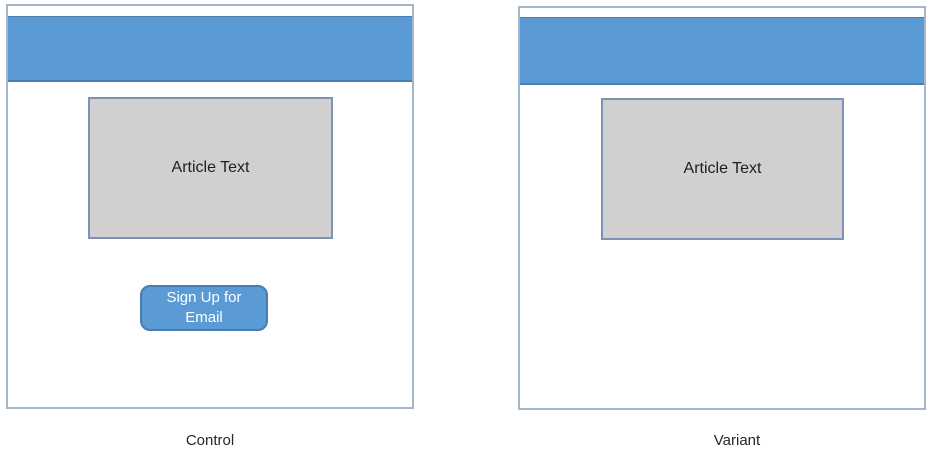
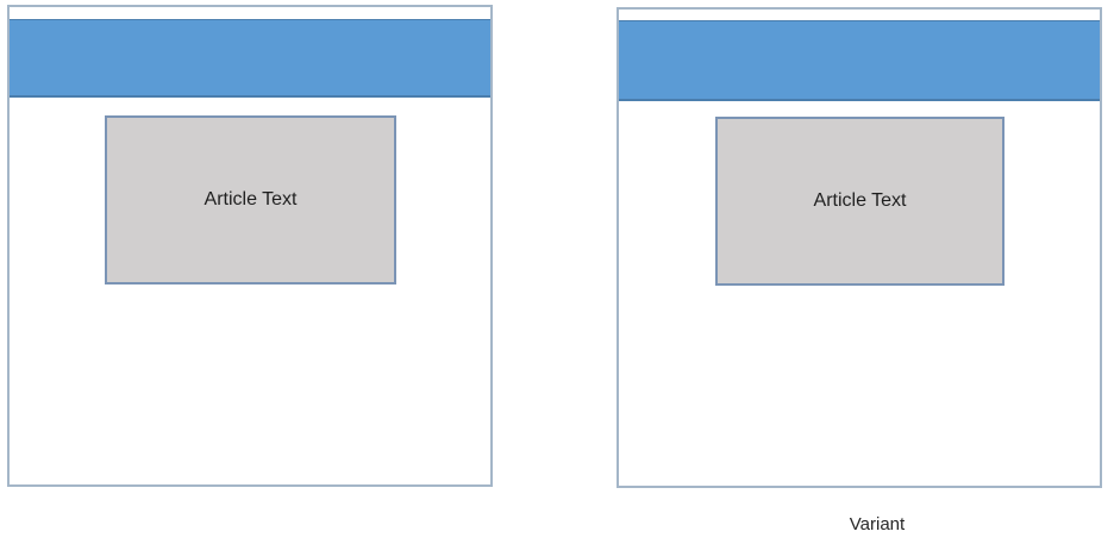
  Article Text
- Sign Up for
- Email
- Control
  Article Text
  Variant
